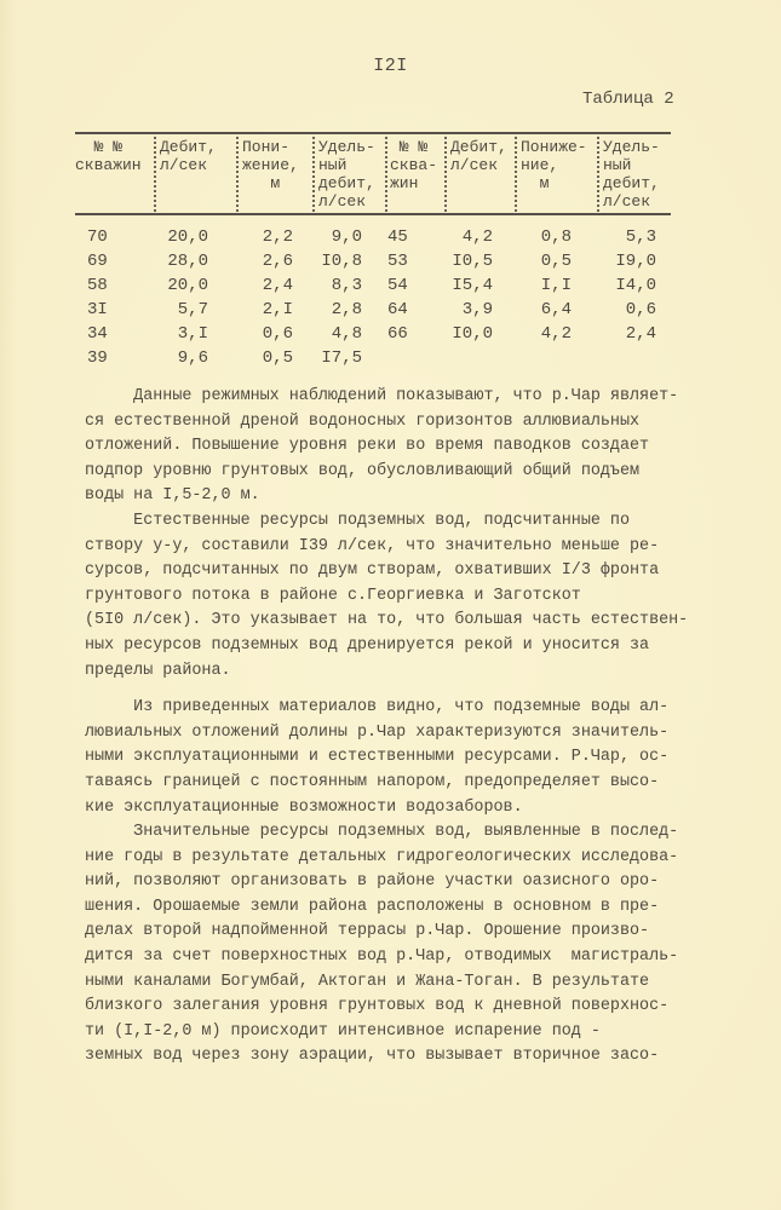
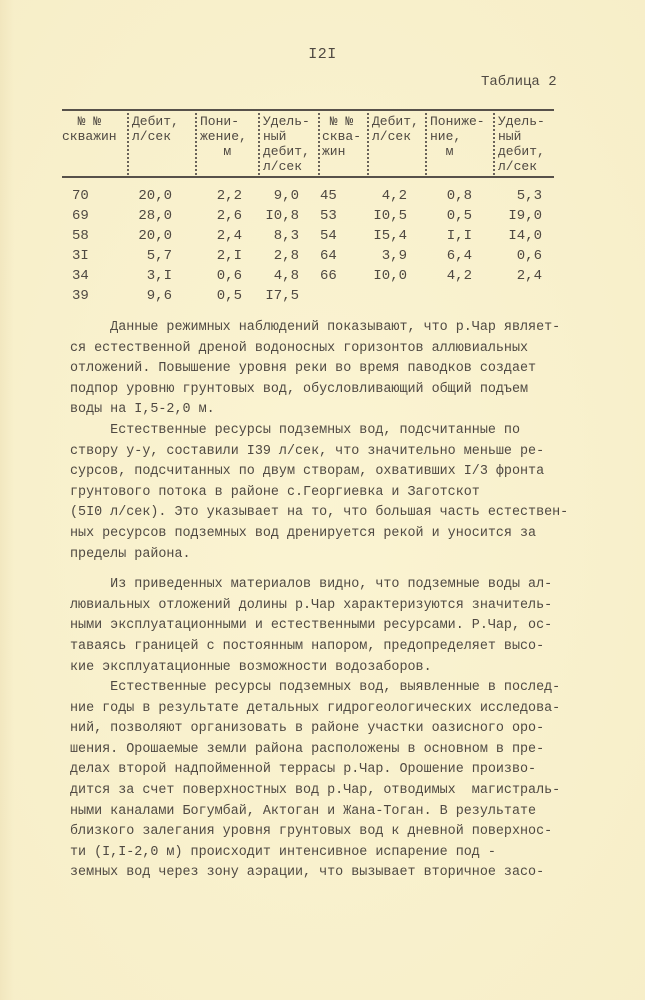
  I2I
  Таблица 2
  № №
  скважин
  Дебит,
  л/сек
  Пони-
  жение,
  м
  Удель-
  ный
  дебит,
  л/сек
  № №
  сква-
  жин
  Дебит,
  л/сек
  Пониже-
  ние,
  м
  Удель-
  ный
  дебит,
  л/сек
  70
  20,0
  2,2
  9,0
  45
  4,2
  0,8
  5,3
  69
  28,0
  2,6
  I0,8
  53
  I0,5
  0,5
  I9,0
  58
  20,0
  2,4
  8,3
  54
  I5,4
  I,I
  I4,0
  3I
  5,7
  2,I
  2,8
  64
  3,9
  6,4
  0,6
  34
  3,I
  0,6
  4,8
  66
  I0,0
  4,2
  2,4
  39
  9,6
  0,5
  I7,5
  Данные режимных наблюдений показывают, что р.Чар являет-
  ся естественной дреной водоносных горизонтов аллювиальных
  отложений. Повышение уровня реки во время паводков создает
  подпор уровню грунтовых вод, обусловливающий общий подъем
  воды на I,5-2,0 м.
  Естественные ресурсы подземных вод, подсчитанные по
  створу у-у, составили I39 л/сек, что значительно меньше ре-
  сурсов, подсчитанных по двум створам, охвативших I/3 фронта
  грунтового потока в районе с.Георгиевка и Заготскот
  (5I0 л/сек). Это указывает на то, что большая часть естествен-
  ных ресурсов подземных вод дренируется рекой и уносится за
  пределы района.
  Из приведенных материалов видно, что подземные воды ал-
  лювиальных отложений долины р.Чар характеризуются значитель-
  ными эксплуатационными и естественными ресурсами. Р.Чар, ос-
  таваясь границей с постоянным напором, предопределяет высо-
  кие эксплуатационные возможности водозаборов.
- Значительные ресурсы подземных вод, выявленные в послед-
+ Естественные ресурсы подземных вод, выявленные в послед-
  ние годы в результате детальных гидрогеологических исследова-
  ний, позволяют организовать в районе участки оазисного оро-
  шения. Орошаемые земли района расположены в основном в пре-
  делах второй надпойменной террасы р.Чар. Орошение произво-
  дится за счет поверхностных вод р.Чар, отводимых магистраль-
  ными каналами Богумбай, Актоган и Жана-Тоган. В результате
  близкого залегания уровня грунтовых вод к дневной поверхнос-
  ти (I,I-2,0 м) происходит интенсивное испарение под -
  земных вод через зону аэрации, что вызывает вторичное засо-
